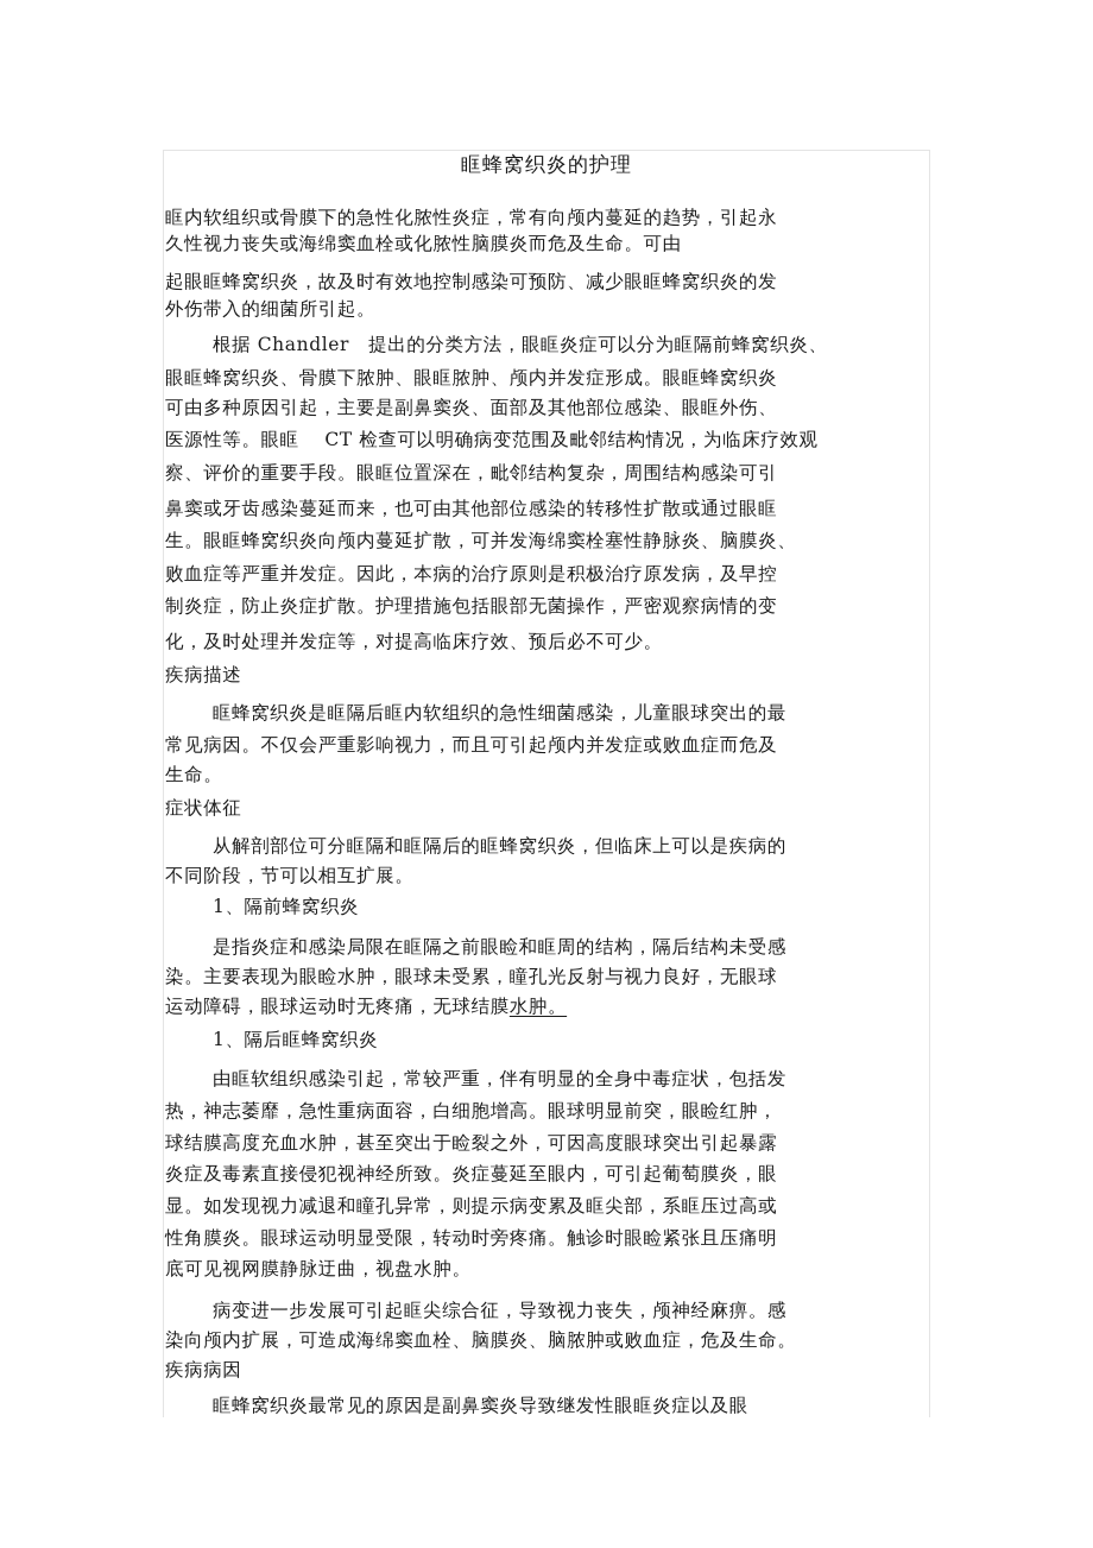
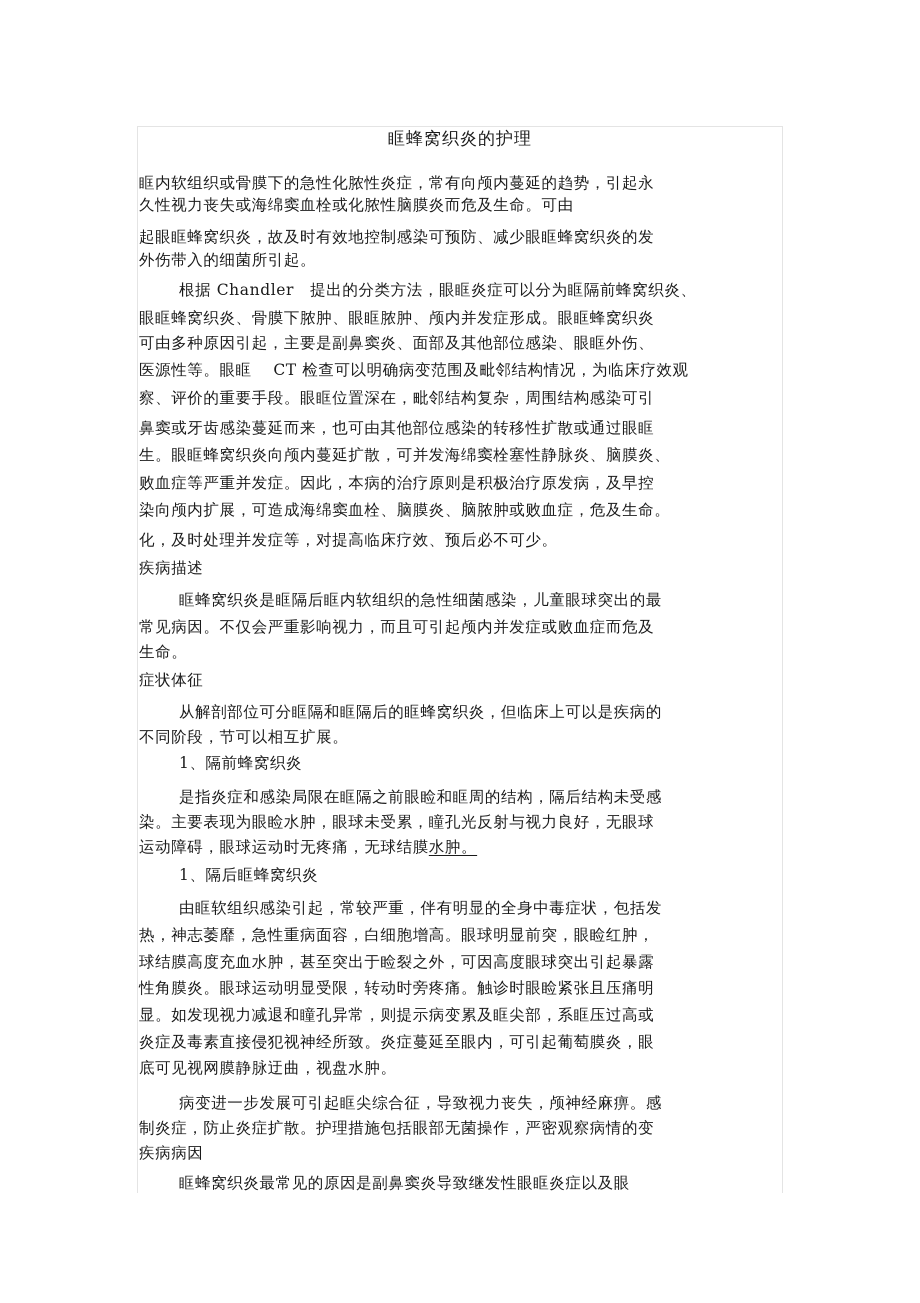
  眶蜂窝织炎的护理
  眶内软组织或骨膜下的急性化脓性炎症，常有向颅内蔓延的趋势，引起永
  久性视力丧失或海绵窦血栓或化脓性脑膜炎而危及生命。可由
  起眼眶蜂窝织炎，故及时有效地控制感染可预防、减少眼眶蜂窝织炎的发
  外伤带入的细菌所引起。
  根据 Chandler 提出的分类方法，眼眶炎症可以分为眶隔前蜂窝织炎、
  眼眶蜂窝织炎、骨膜下脓肿、眼眶脓肿、颅内并发症形成。眼眶蜂窝织炎
  可由多种原因引起，主要是副鼻窦炎、面部及其他部位感染、眼眶外伤、
  医源性等。眼眶 CT 检查可以明确病变范围及毗邻结构情况，为临床疗效观
  察、评价的重要手段。眼眶位置深在，毗邻结构复杂，周围结构感染可引
  鼻窦或牙齿感染蔓延而来，也可由其他部位感染的转移性扩散或通过眼眶
  生。眼眶蜂窝织炎向颅内蔓延扩散，可并发海绵窦栓塞性静脉炎、脑膜炎、
  败血症等严重并发症。因此，本病的治疗原则是积极治疗原发病，及早控
- 制炎症，防止炎症扩散。护理措施包括眼部无菌操作，严密观察病情的变
+ 染向颅内扩展，可造成海绵窦血栓、脑膜炎、脑脓肿或败血症，危及生命。
  化，及时处理并发症等，对提高临床疗效、预后必不可少。
  疾病描述
  眶蜂窝织炎是眶隔后眶内软组织的急性细菌感染，儿童眼球突出的最
  常见病因。不仅会严重影响视力，而且可引起颅内并发症或败血症而危及
  生命。
  症状体征
  从解剖部位可分眶隔和眶隔后的眶蜂窝织炎，但临床上可以是疾病的
  不同阶段，节可以相互扩展。
  1、隔前蜂窝织炎
  是指炎症和感染局限在眶隔之前眼睑和眶周的结构，隔后结构未受感
  染。主要表现为眼睑水肿，眼球未受累，瞳孔光反射与视力良好，无眼球
  运动障碍，眼球运动时无疼痛，无球结膜水肿。
  1、隔后眶蜂窝织炎
  由眶软组织感染引起，常较严重，伴有明显的全身中毒症状，包括发
  热，神志萎靡，急性重病面容，白细胞增高。眼球明显前突，眼睑红肿，
  球结膜高度充血水肿，甚至突出于睑裂之外，可因高度眼球突出引起暴露
- 炎症及毒素直接侵犯视神经所致。炎症蔓延至眼内，可引起葡萄膜炎，眼
+ 性角膜炎。眼球运动明显受限，转动时旁疼痛。触诊时眼睑紧张且压痛明
  显。如发现视力减退和瞳孔异常，则提示病变累及眶尖部，系眶压过高或
- 性角膜炎。眼球运动明显受限，转动时旁疼痛。触诊时眼睑紧张且压痛明
+ 炎症及毒素直接侵犯视神经所致。炎症蔓延至眼内，可引起葡萄膜炎，眼
  底可见视网膜静脉迂曲，视盘水肿。
  病变进一步发展可引起眶尖综合征，导致视力丧失，颅神经麻痹。感
- 染向颅内扩展，可造成海绵窦血栓、脑膜炎、脑脓肿或败血症，危及生命。
+ 制炎症，防止炎症扩散。护理措施包括眼部无菌操作，严密观察病情的变
  疾病病因
  眶蜂窝织炎最常见的原因是副鼻窦炎导致继发性眼眶炎症以及眼
